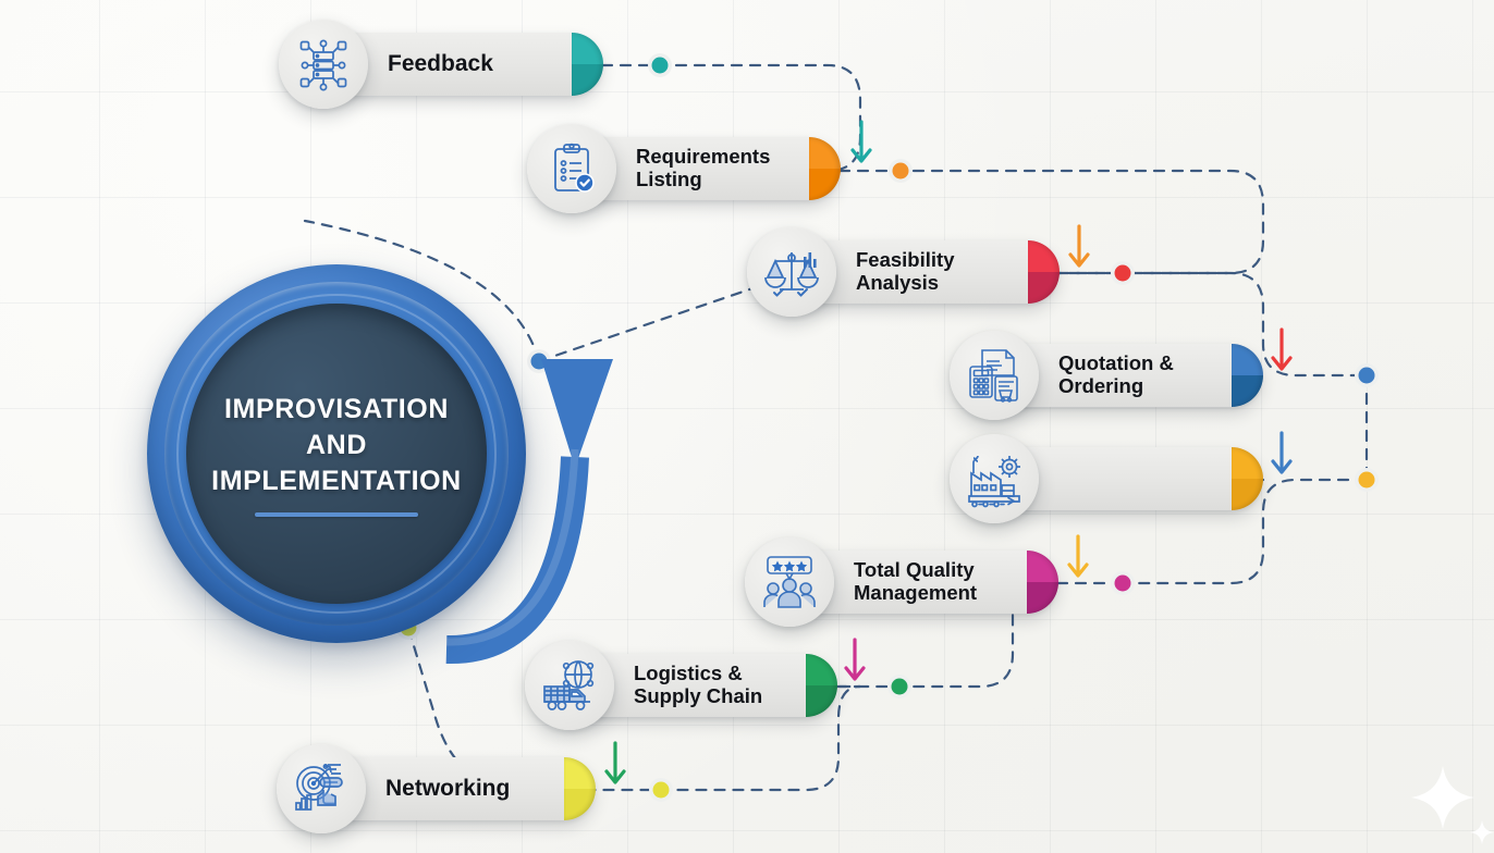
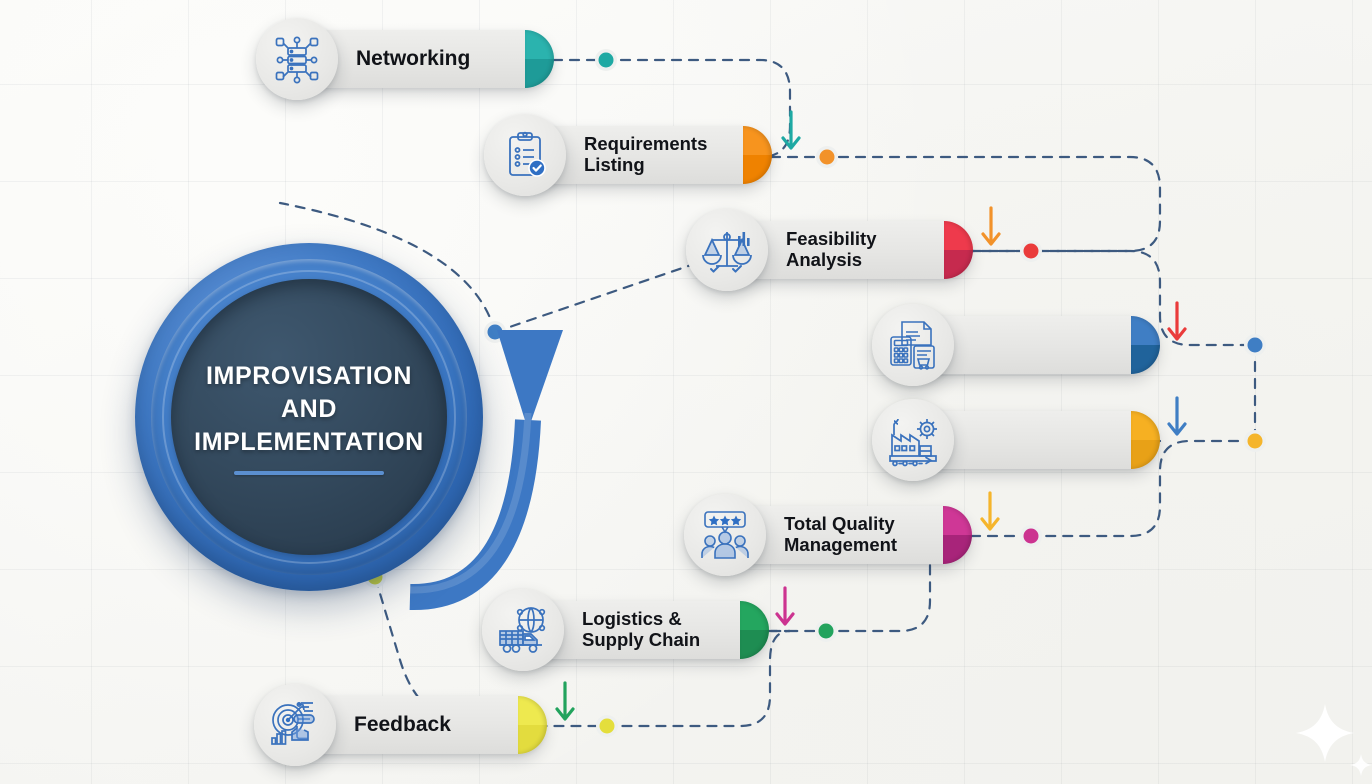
  IMPROVISATION
  AND
  IMPLEMENTATION
- Feedback
+ Networking
  Requirements
  Listing
  Feasibility
  Analysis
- Quotation &
- Ordering
  Total Quality
  Management
  Logistics &
  Supply Chain
- Networking
+ Feedback
